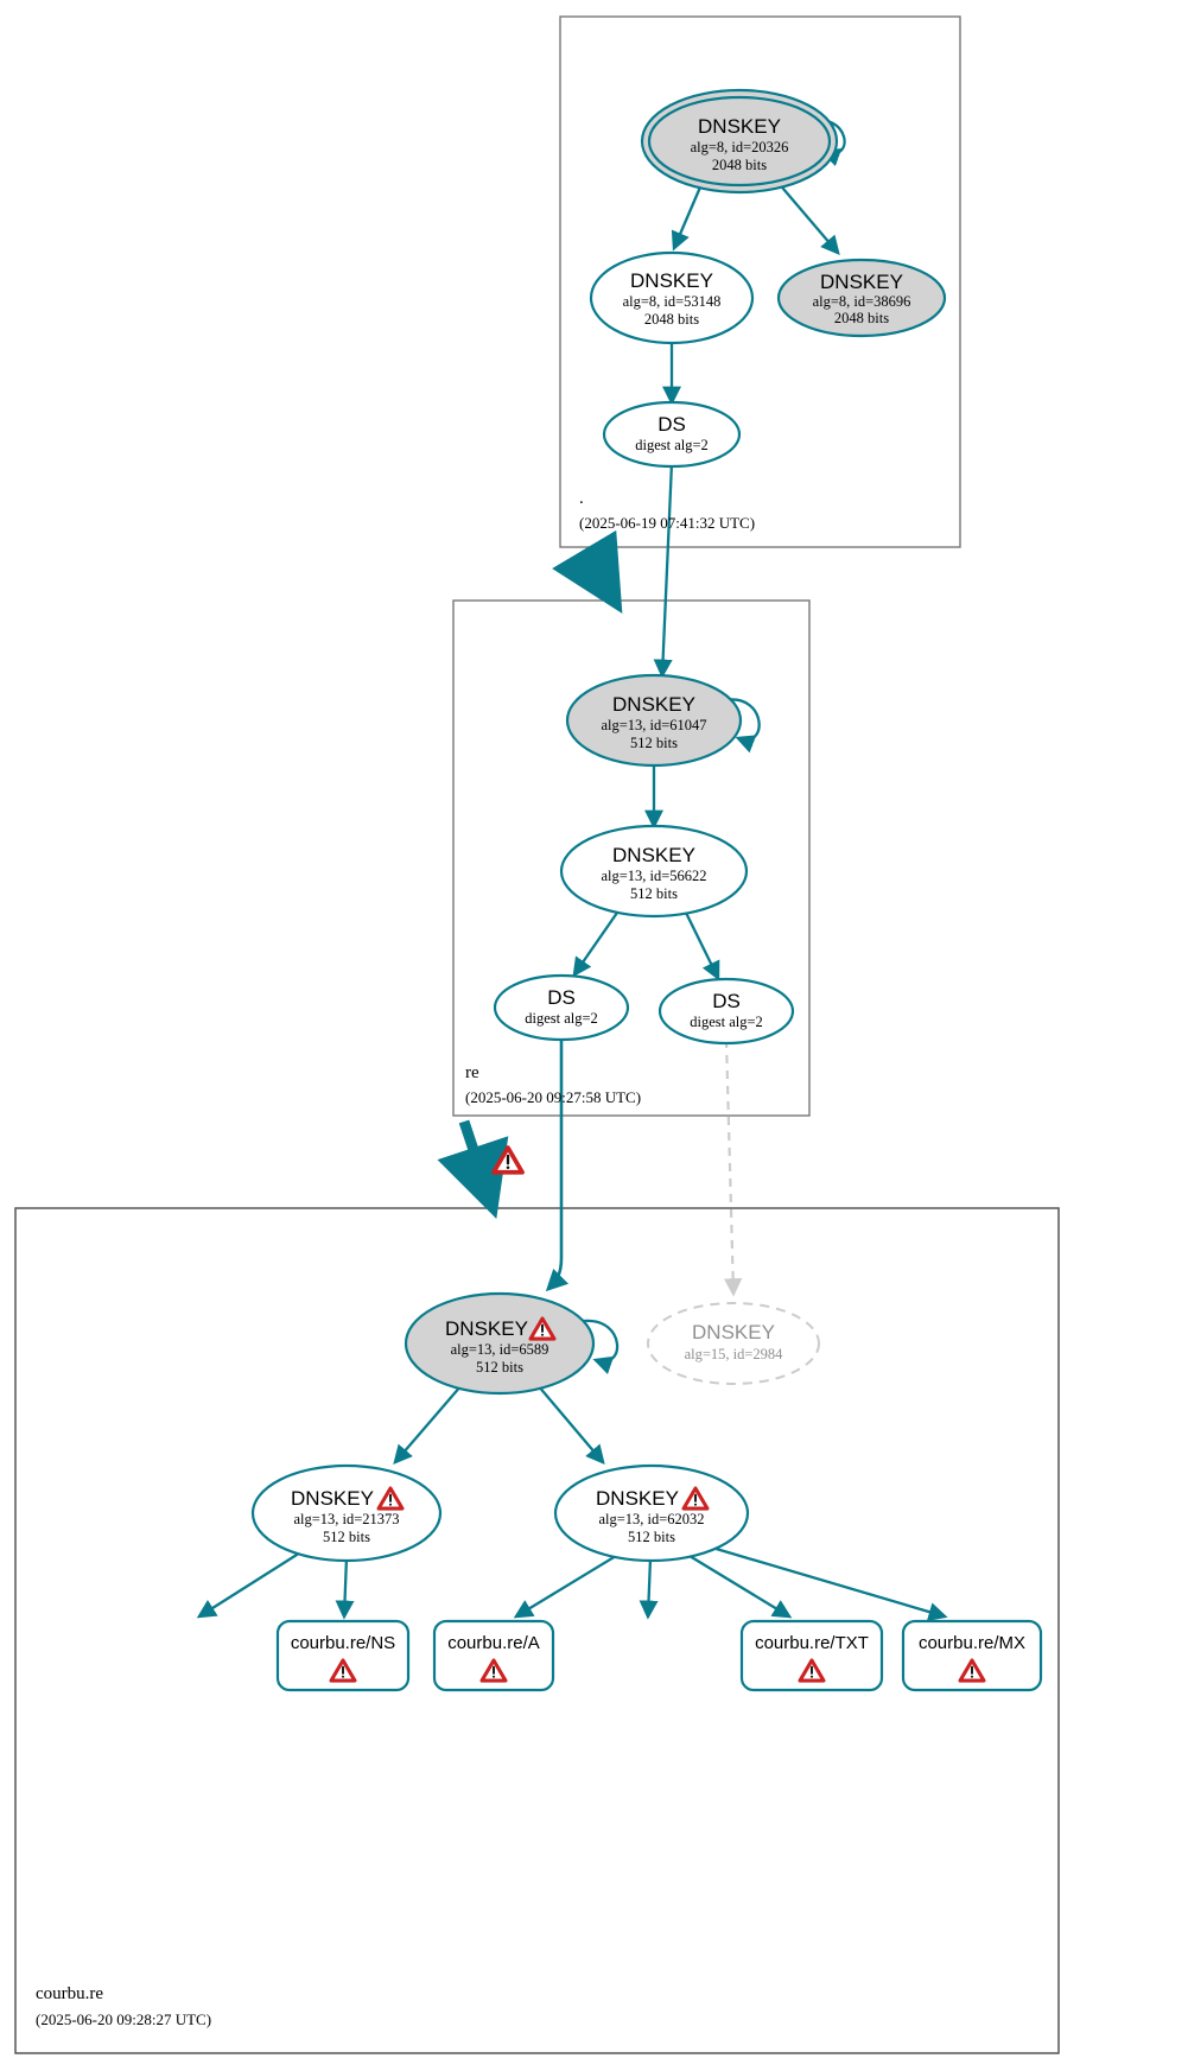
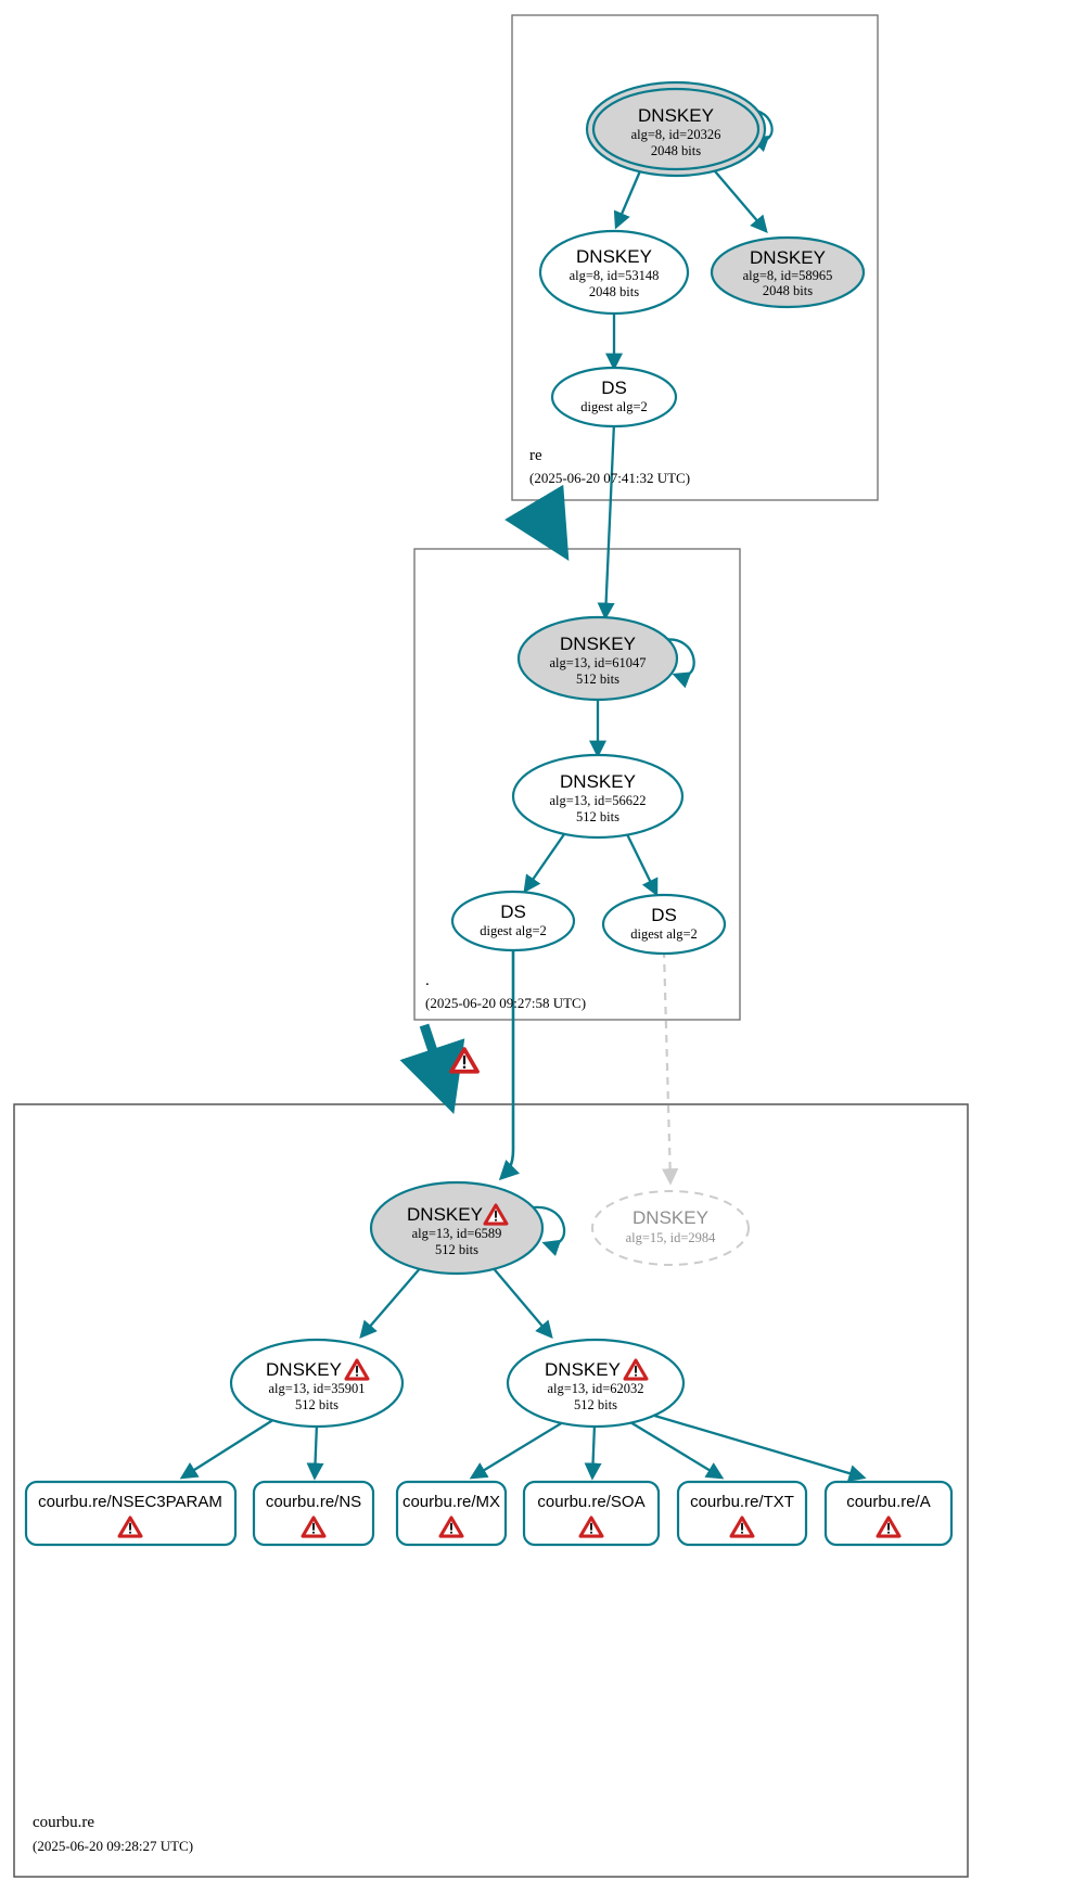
  DNSKEY
  alg=8, id=20326
  2048 bits
  DNSKEY
  alg=8, id=53148
  2048 bits
  DNSKEY
- alg=8, id=38696
+ alg=8, id=58965
  2048 bits
  DS
  digest alg=2
- .
+ re
- (2025-06-19 07:41:32 UTC)
+ (2025-06-20 07:41:32 UTC)
  DNSKEY
  alg=13, id=61047
  512 bits
  DNSKEY
  alg=13, id=56622
  512 bits
  DS
  digest alg=2
  DS
  digest alg=2
- re
+ .
  (2025-06-20 09:27:58 UTC)
  DNSKEY
  alg=13, id=6589
  512 bits
  DNSKEY
  alg=15, id=2984
  DNSKEY
- alg=13, id=21373
+ alg=13, id=35901
  512 bits
  DNSKEY
  alg=13, id=62032
  512 bits
+ courbu.re/NSEC3PARAM
  courbu.re/NS
- courbu.re/A
+ courbu.re/MX
+ courbu.re/SOA
  courbu.re/TXT
- courbu.re/MX
+ courbu.re/A
  courbu.re
  (2025-06-20 09:28:27 UTC)
